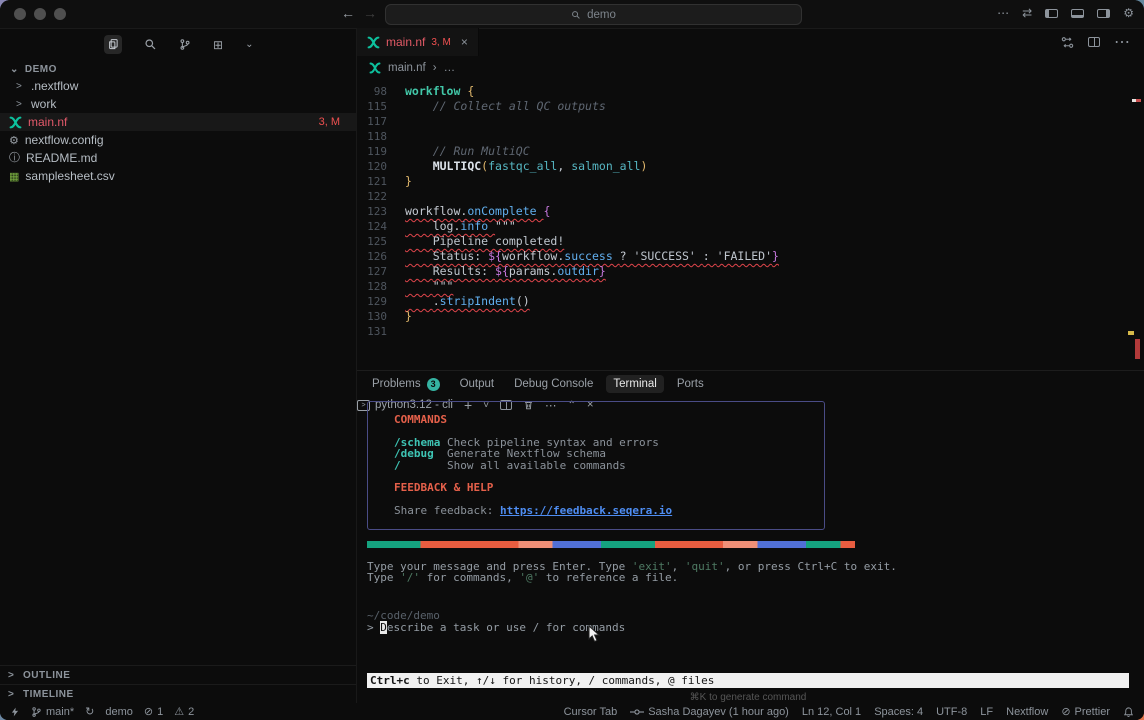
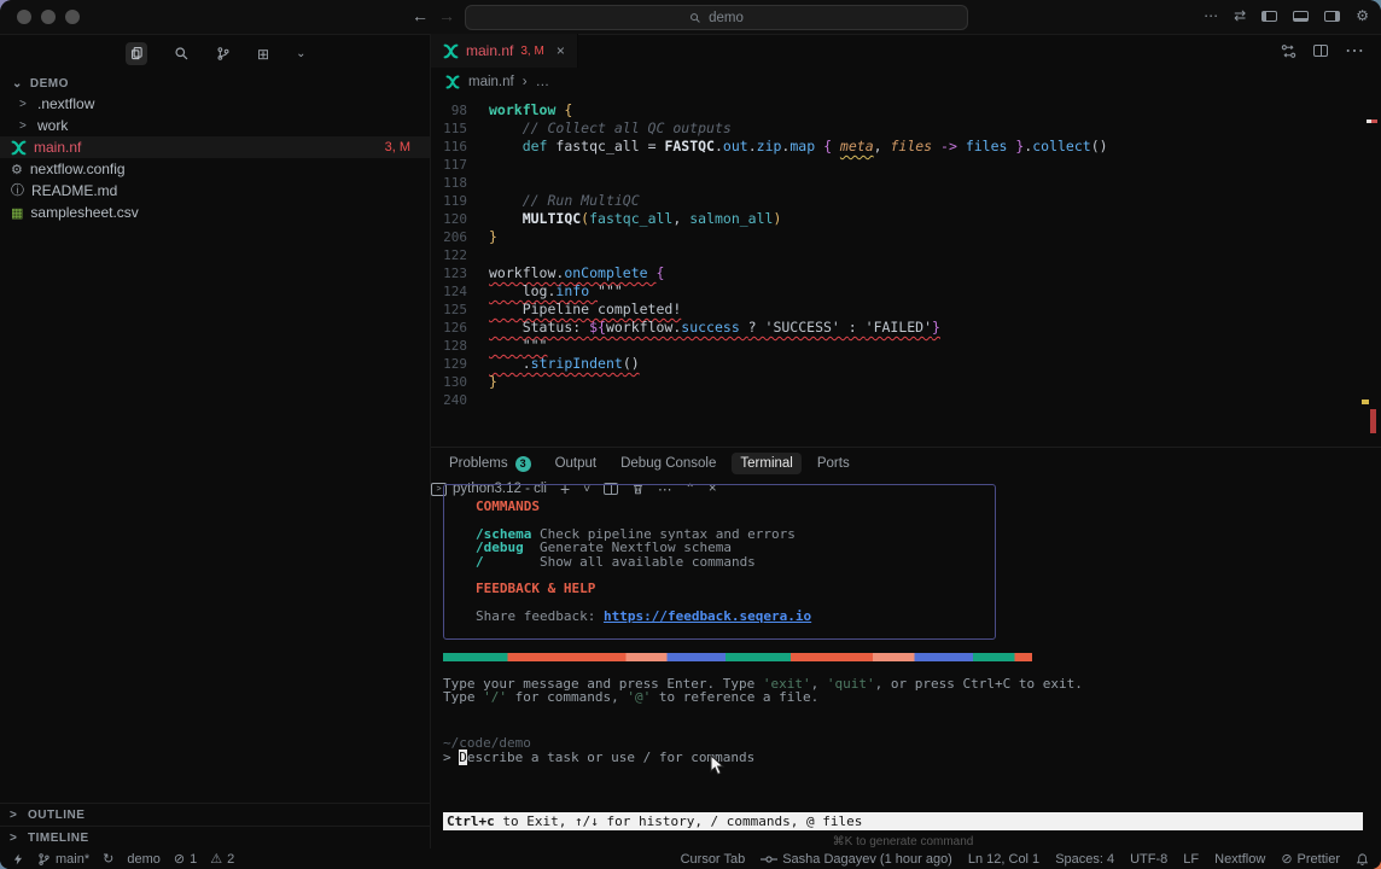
  ←
  →
  demo
  ⋯
  ⇄
  ⚙
  ⊞
  ⌄
  ⌄
  DEMO
  >
  .nextflow
  >
  work
  main.nf
  3, M
  ⚙
  nextflow.config
  ⓘ
  README.md
  ▦
  samplesheet.csv
  >
  OUTLINE
  >
  TIMELINE
  main.nf
  3, M
  ×
  ⋯
  main.nf
  ›
  …
  98
  workflow {
  115
  // Collect all QC outputs
+ 116
+ def fastqc_all = FASTQC.out.zip.map { meta, files -> files }.collect()
  117
  118
  119
  // Run MultiQC
  120
  MULTIQC(fastqc_all, salmon_all)
- 121
+ 206
  }
  122
  123
  workflow.onComplete {
  124
  log.info """
  125
  Pipeline completed!
  126
  Status: ${workflow.success ? 'SUCCESS' : 'FAILED'}
- 127
- Results: ${params.outdir}
  128
  """
  129
  .stripIndent()
  130
  }
- 131
+ 240
  Problems
  3
  Output
  Debug Console
  Terminal
  Ports
  python3.12 - cli
  +
  ˅
  ⋯
  ⌃
  ×
  COMMANDS
  /schema
  Check pipeline syntax and errors
  /debug
  Generate Nextflow schema
  /
  Show all available commands
  FEEDBACK & HELP
  Share feedback: https://feedback.seqera.io
  Type your message and press Enter. Type 'exit', 'quit', or press Ctrl+C to exit.
  Type '/' for commands, '@' to reference a file.
  ~/code/demo
  > Describe a task or use / for comands
  Ctrl+c to Exit, ↑/↓ for history, / commands, @ files
  ⌘K to generate command
  main*
  ↻
  demo
  ⊘
  1
  ⚠
  2
  Cursor Tab
  Sasha Dagayev (1 hour ago)
  Ln 12, Col 1
  Spaces: 4
  UTF-8
  LF
  Nextflow
  ⊘
  Prettier
